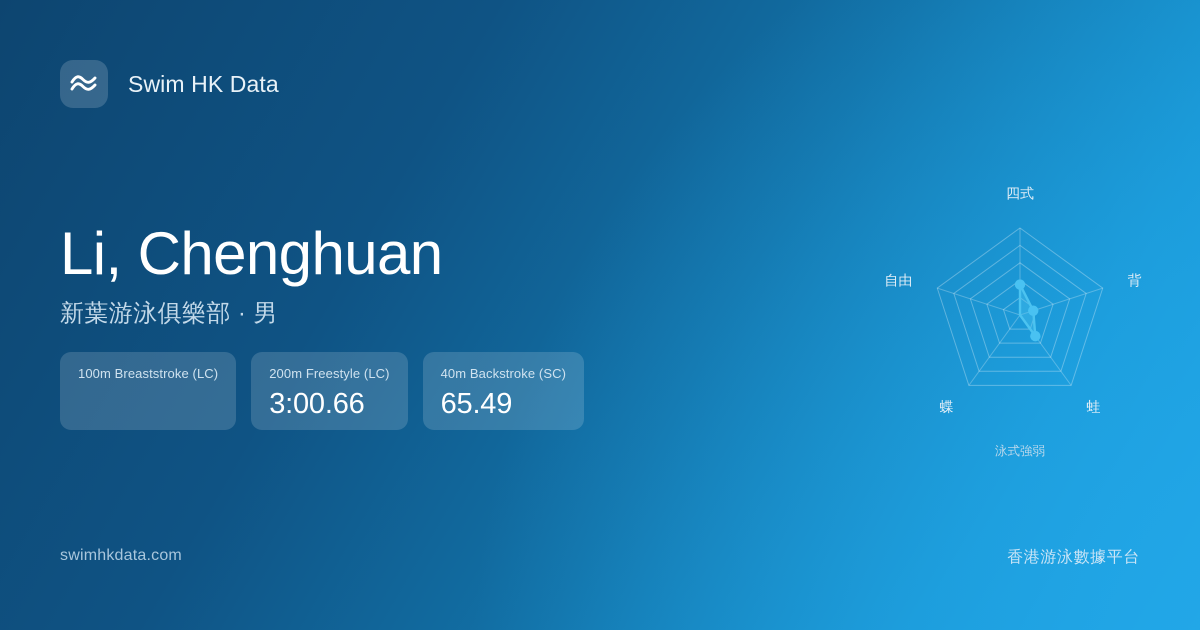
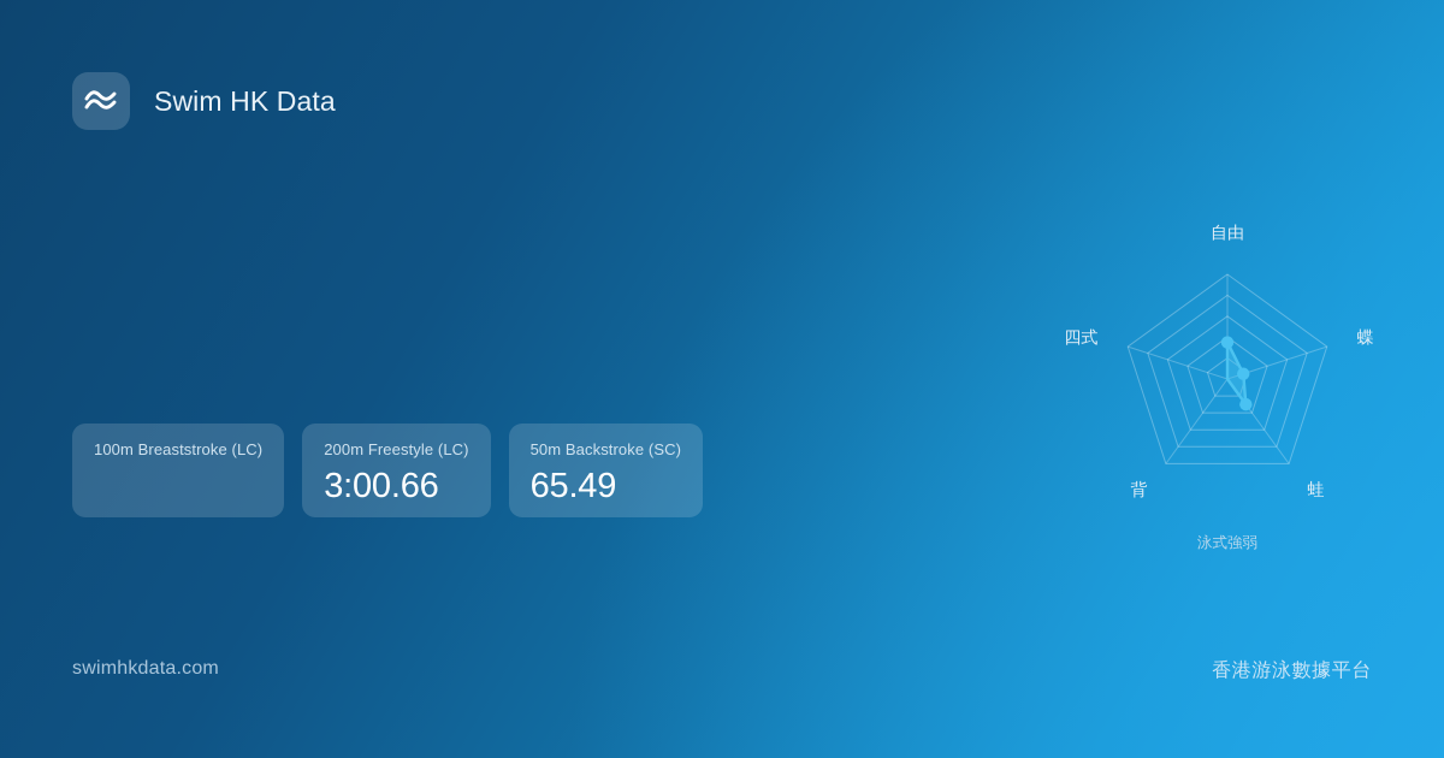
  Swim HK Data
- Li, Chenghuan
- 新葉游泳俱樂部 · 男
  100m Breaststroke (LC)
  200m Freestyle (LC)
  3:00.66
- 40m Backstroke (SC)
+ 50m Backstroke (SC)
  65.49
- 四式
+ 自由
- 背
+ 蝶
  蛙
- 蝶
+ 背
- 自由
+ 四式
  泳式強弱
  swimhkdata.com
  香港游泳數據平台
